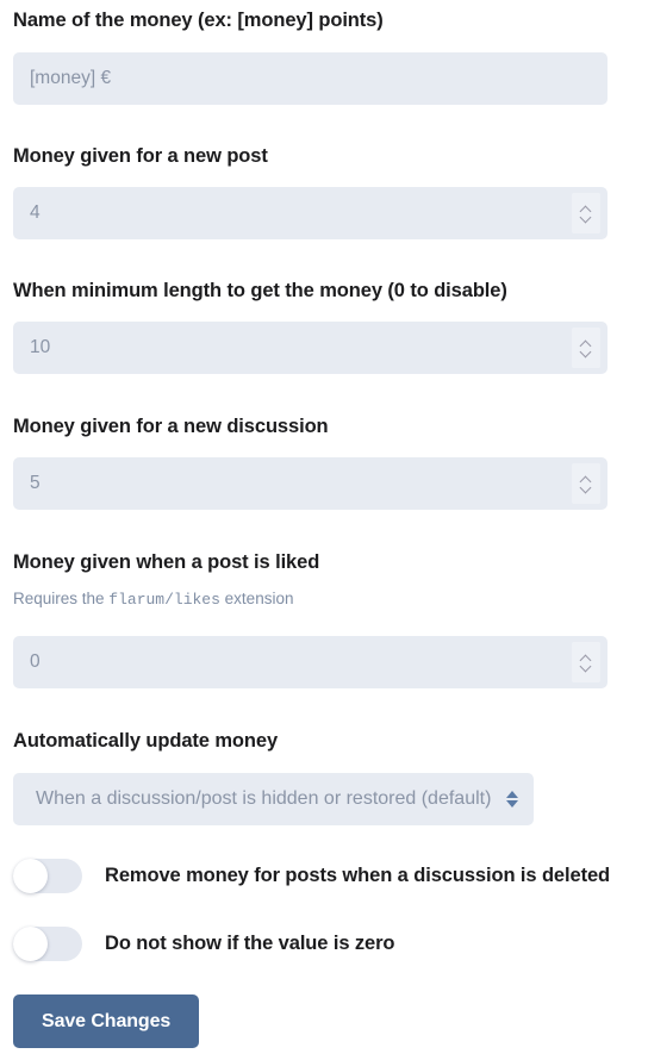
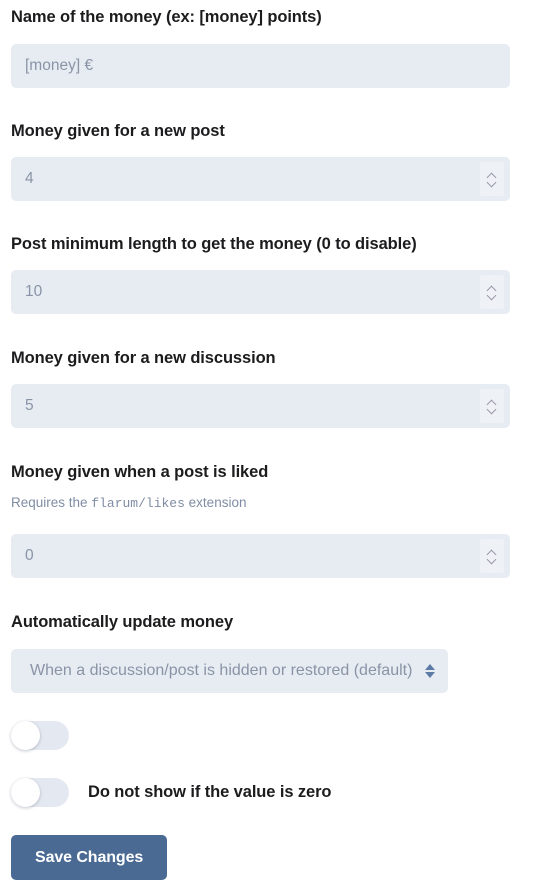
  Name of the money (ex: [money] points)
  [money] €
  Money given for a new post
  4
- When minimum length to get the money (0 to disable)
+ Post minimum length to get the money (0 to disable)
  10
  Money given for a new discussion
  5
  Money given when a post is liked
  Requires the flarum/likes extension
  0
  Automatically update money
  When a discussion/post is hidden or restored (default)
- Remove money for posts when a discussion is deleted
  Do not show if the value is zero
  Save Changes
